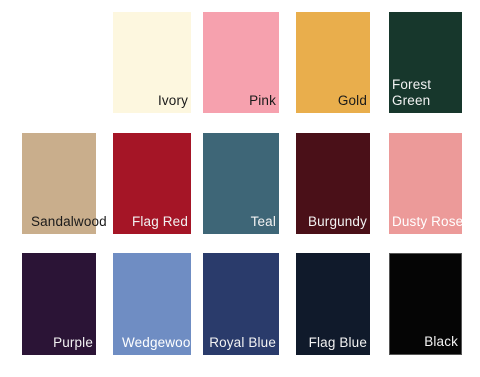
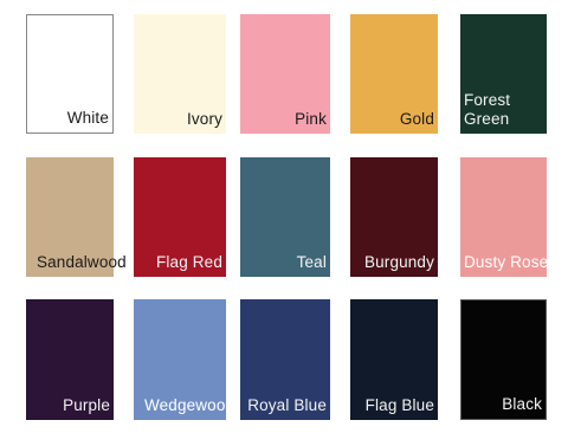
+ White
  Ivory
  Pink
  Gold
  Forest Green
  Sandalwood
  Flag Red
  Teal
  Burgundy
  Dusty Rose
  Purple
  Wedgewood
  Royal Blue
  Flag Blue
  Black
